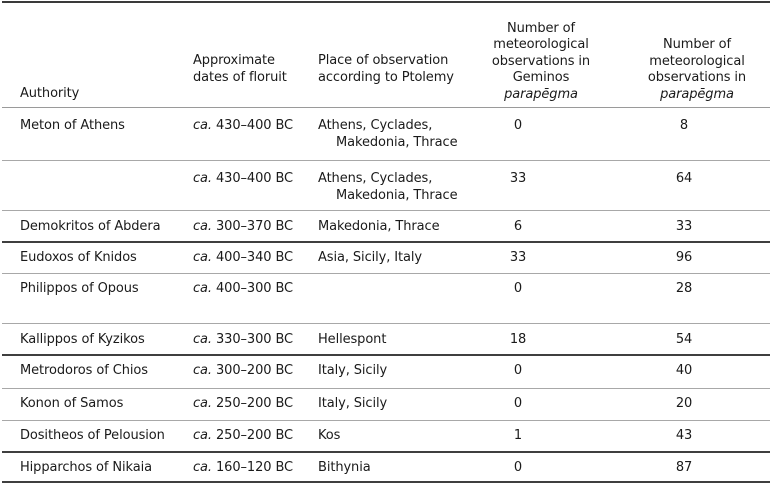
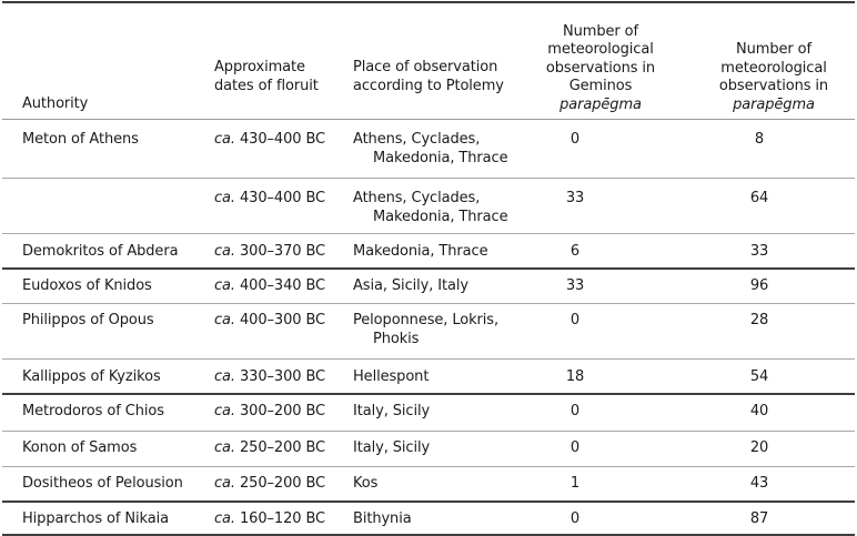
  Authority
  Approximate
  dates of floruit
  Place of observation
  according to Ptolemy
  Number of
  meteorological
  observations in
  Geminos
  parapēgma
  Number of
  meteorological
  observations in
  parapēgma
  Meton of Athens
  ca. 430–400 BC
  Athens, Cyclades,
  Makedonia, Thrace
  0
  8
  ca. 430–400 BC
  Athens, Cyclades,
  Makedonia, Thrace
  33
  64
  Demokritos of Abdera
  ca. 300–370 BC
  Makedonia, Thrace
  6
  33
  Eudoxos of Knidos
  ca. 400–340 BC
  Asia, Sicily, Italy
  33
  96
  Philippos of Opous
  ca. 400–300 BC
+ Peloponnese, Lokris,
+ Phokis
  0
  28
  Kallippos of Kyzikos
  ca. 330–300 BC
  Hellespont
  18
  54
  Metrodoros of Chios
  ca. 300–200 BC
  Italy, Sicily
  0
  40
  Konon of Samos
  ca. 250–200 BC
  Italy, Sicily
  0
  20
  Dositheos of Pelousion
  ca. 250–200 BC
  Kos
  1
  43
  Hipparchos of Nikaia
  ca. 160–120 BC
  Bithynia
  0
  87
